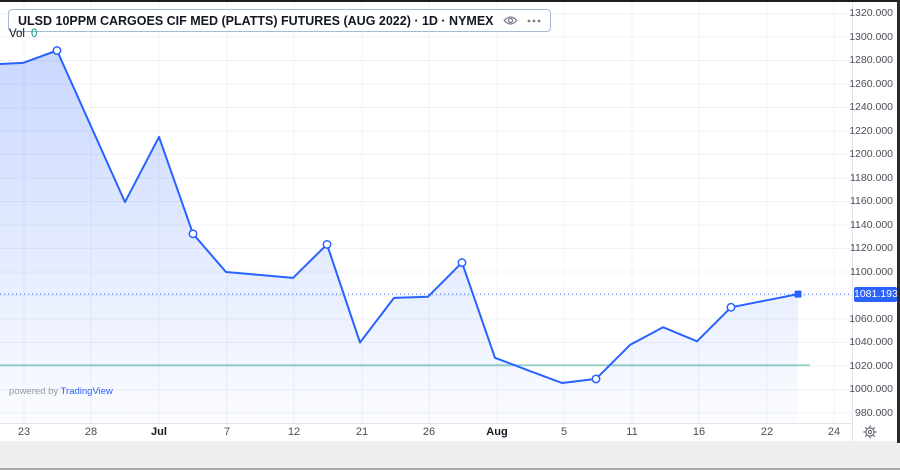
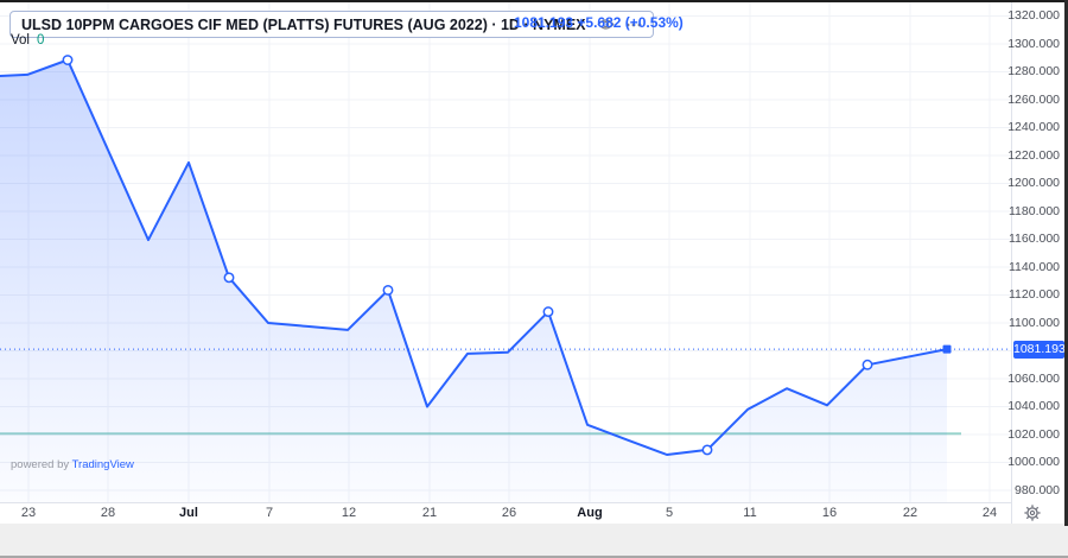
  ULSD 10PPM CARGOES CIF MED (PLATTS) FUTURES (AUG 2022) · 1D · NYMEX
+ 1081.193 +5.682 (+0.53%)
  Vol 0
  1081.193
  1320.000
  1300.000
  1280.000
  1260.000
  1240.000
  1220.000
  1200.000
  1180.000
  1160.000
  1140.000
  1120.000
  1100.000
  1060.000
  1040.000
  1020.000
  1000.000
  980.000
  23
  28
  Jul
  7
  12
  21
  26
  Aug
  5
  11
  16
  22
  24
  powered by TradingView
